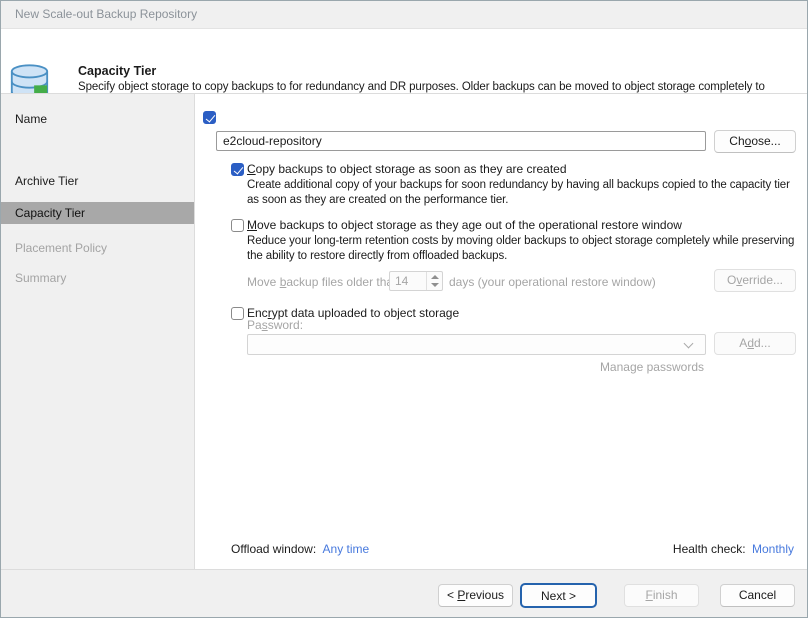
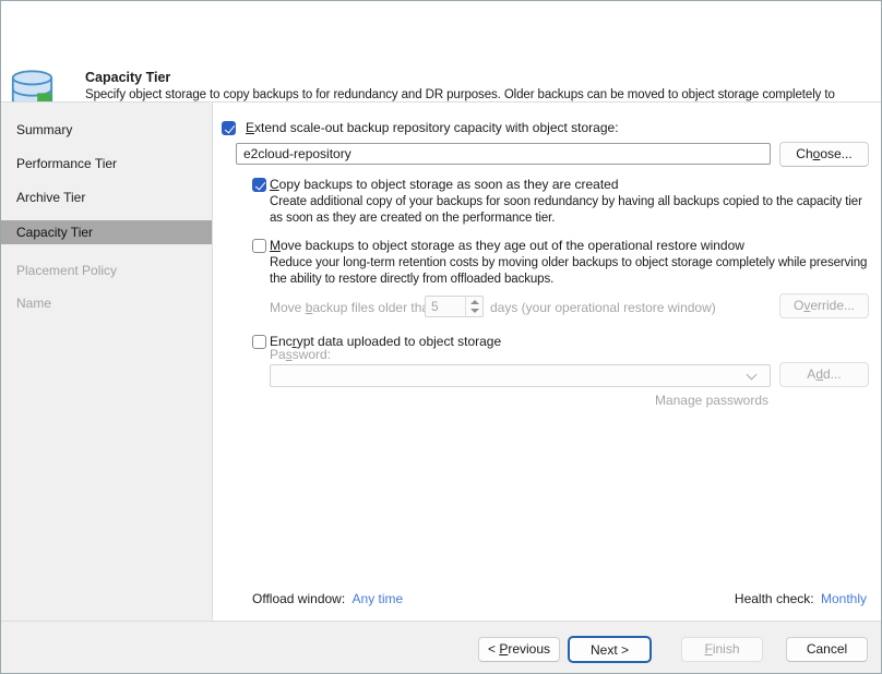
- New Scale-out Backup Repository
  Capacity Tier
- Name
+ Summary
+ Performance Tier
  Archive Tier
  Capacity Tier
  Placement Policy
- Summary
+ Name
+ Extend scale-out backup repository capacity with object storage:
  e2cloud-repository
  Choose...
  Copy backups to object storage as soon as they are created
  Create additional copy of your backups for soon redundancy by having all backups copied to the capacity tier as soon as they are created on the performance tier.
  Move backups to object storage as they age out of the operational restore window
  Reduce your long-term retention costs by moving older backups to object storage completely while preserving the ability to restore directly from offloaded backups.
  Move backup files older th
- 14
+ 5
  days (your operational restore window)
  Override...
  Encrypt data uploaded to object storage
  Password:
  Add...
  Manage passwords
  Offload window: Any time
  Health check: Monthly
  < Previous
  Next >
  Finish
  Cancel
